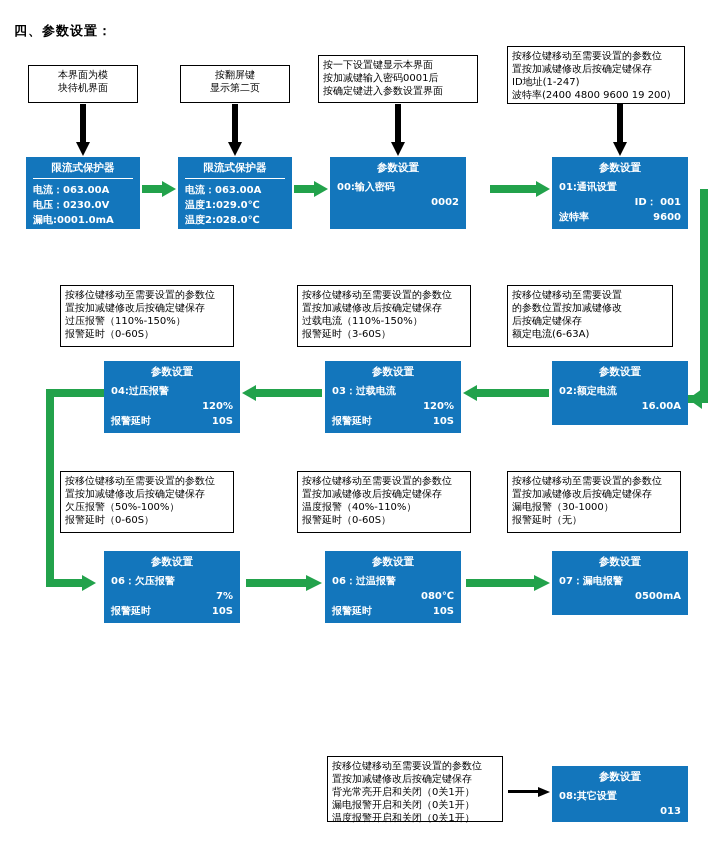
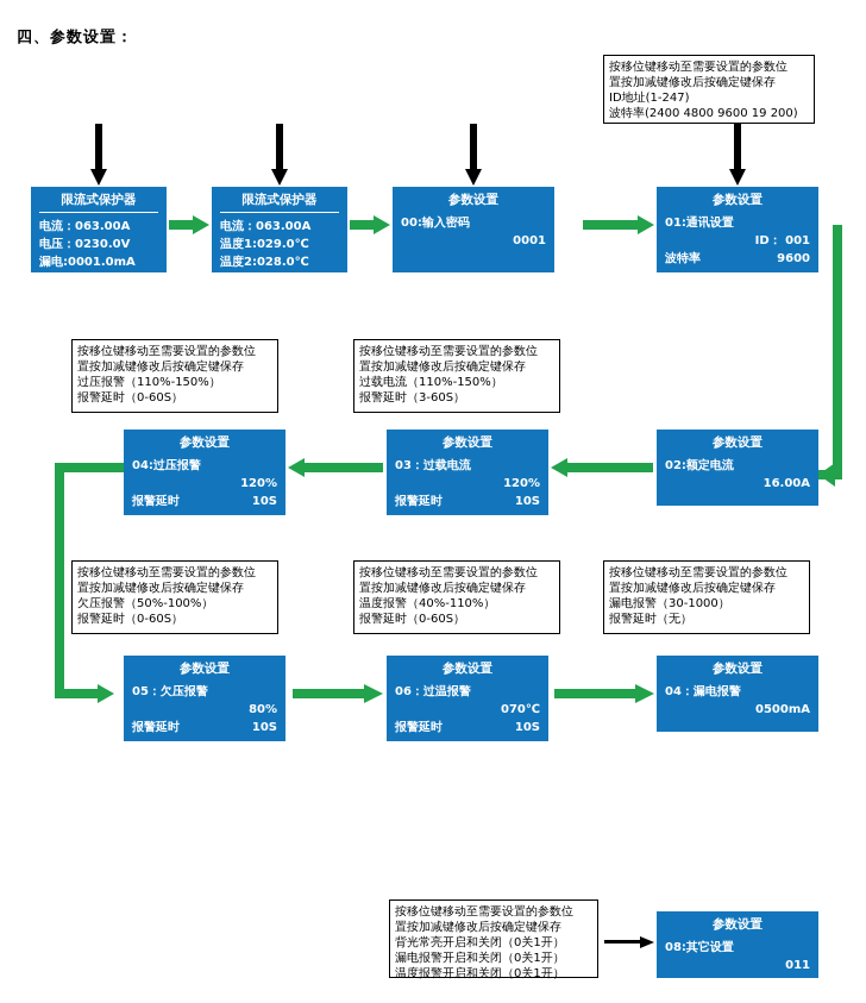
  四、参数设置：
- 本界面为模
- 块待机界面
- 按翻屏键
- 显示第二页
- 按一下设置键显示本界面
- 按加减键输入密码0001后
- 按确定键进入参数设置界面
  按移位键移动至需要设置的参数位
  置按加减键修改后按确定键保存
  ID地址(1-247)
  波特率(2400 4800 9600 19 200)
- 按移位键移动至需要设置
- 的参数位置按加减键修改
- 后按确定键保存
- 额定电流(6-63A)
  按移位键移动至需要设置的参数位
  置按加减键修改后按确定键保存
  过载电流（110%-150%）
  报警延时（3-60S）
  按移位键移动至需要设置的参数位
  置按加减键修改后按确定键保存
  过压报警（110%-150%）
  报警延时（0-60S）
  按移位键移动至需要设置的参数位
  置按加减键修改后按确定键保存
  欠压报警（50%-100%）
  报警延时（0-60S）
  按移位键移动至需要设置的参数位
  置按加减键修改后按确定键保存
  温度报警（40%-110%）
  报警延时（0-60S）
  按移位键移动至需要设置的参数位
  置按加减键修改后按确定键保存
  漏电报警（30-1000）
  报警延时（无）
  按移位键移动至需要设置的参数位
  置按加减键修改后按确定键保存
  背光常亮开启和关闭（0关1开）
  漏电报警开启和关闭（0关1开）
  温度报警开启和关闭（0关1开）
  限流式保护器
  电流：063.00A
  电压：0230.0V
  漏电:0001.0mA
  限流式保护器
  电流：063.00A
  温度1:029.0℃
  温度2:028.0℃
  参数设置
  00:输入密码
- 0002
+ 0001
  参数设置
  01:通讯设置
  ID： 001
  波特率
  9600
  参数设置
  02:额定电流
  16.00A
  参数设置
  03：过载电流
  120%
  报警延时
  10S
  参数设置
  04:过压报警
  120%
  报警延时
  10S
  参数设置
- 06：欠压报警
+ 05：欠压报警
- 7%
+ 80%
  报警延时
  10S
  参数设置
  06：过温报警
- 080℃
+ 070℃
  报警延时
  10S
  参数设置
- 07：漏电报警
+ 04：漏电报警
  0500mA
  参数设置
  08:其它设置
- 013
+ 011
